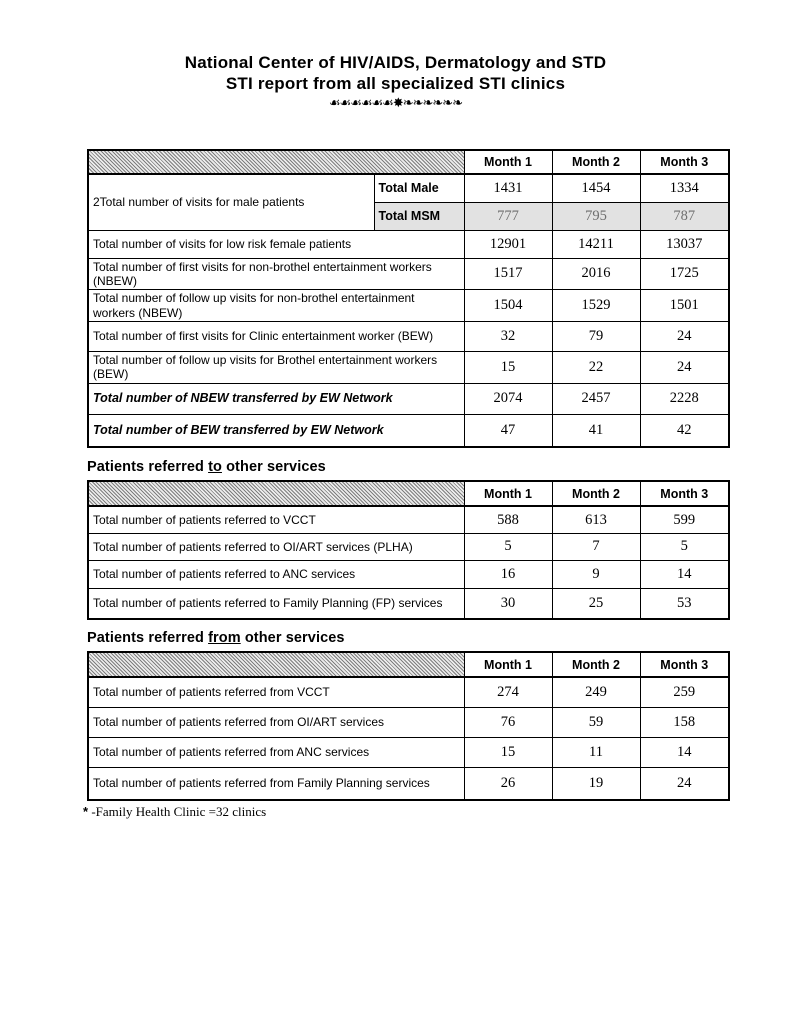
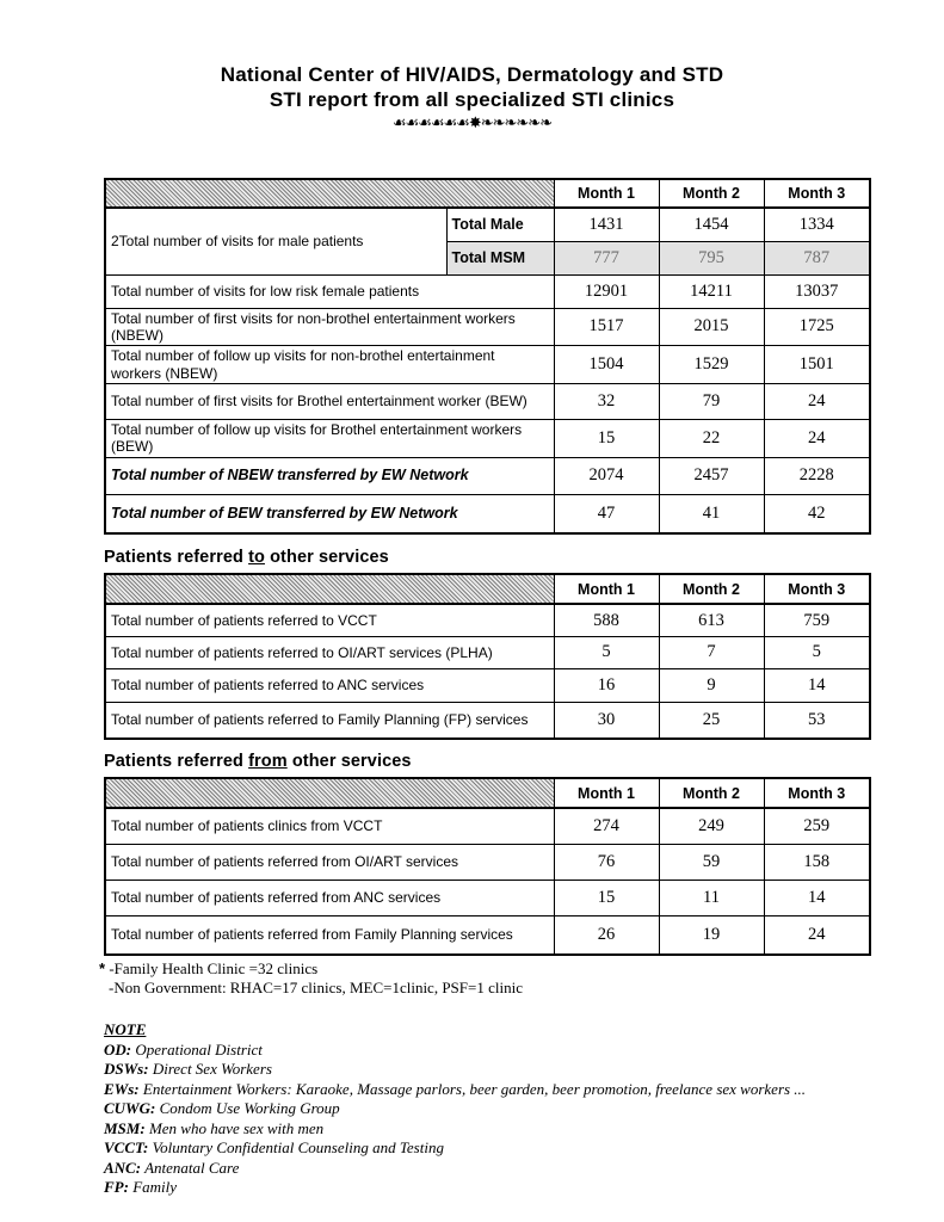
  National Center of HIV/AIDS, Dermatology and STD
  STI report from all specialized STI clinics
  ☙☙☙☙☙☙✸❧❧❧❧❧❧
  	Month 1	Month 2	Month 3
  2Total number of visits for male patients	Total Male	1431	1454	1334
  Total MSM	777	795	787
  Total number of visits for low risk female patients	12901	14211	13037
- Total number of first visits for non-brothel entertainment workers (NBEW)	1517	2016	1725
+ Total number of first visits for non-brothel entertainment workers (NBEW)	1517	2015	1725
  Total number of follow up visits for non-brothel entertainment workers (NBEW)	1504	1529	1501
- Total number of first visits for Clinic entertainment worker (BEW)	32	79	24
+ Total number of first visits for Brothel entertainment worker (BEW)	32	79	24
  Total number of follow up visits for Brothel entertainment workers (BEW)	15	22	24
  Total number of NBEW transferred by EW Network	2074	2457	2228
  Total number of BEW transferred by EW Network	47	41	42
  Patients referred to other services
  	Month 1	Month 2	Month 3
- Total number of patients referred to VCCT	588	613	599
+ Total number of patients referred to VCCT	588	613	759
  Total number of patients referred to OI/ART services (PLHA)	5	7	5
  Total number of patients referred to ANC services	16	9	14
  Total number of patients referred to Family Planning (FP) services	30	25	53
  Patients referred from other services
  	Month 1	Month 2	Month 3
- Total number of patients referred from VCCT	274	249	259
+ Total number of patients clinics from VCCT	274	249	259
  Total number of patients referred from OI/ART services	76	59	158
  Total number of patients referred from ANC services	15	11	14
  Total number of patients referred from Family Planning services	26	19	24
  * -Family Health Clinic =32 clinics
+ -Non Government: RHAC=17 clinics, MEC=1clinic, PSF=1 clinic
+ NOTE
+ OD: Operational District
+ DSWs: Direct Sex Workers
+ EWs: Entertainment Workers: Karaoke, Massage parlors, beer garden, beer promotion, freelance sex workers ...
+ CUWG: Condom Use Working Group
+ MSM: Men who have sex with men
+ VCCT: Voluntary Confidential Counseling and Testing
+ ANC: Antenatal Care
+ FP: Family
